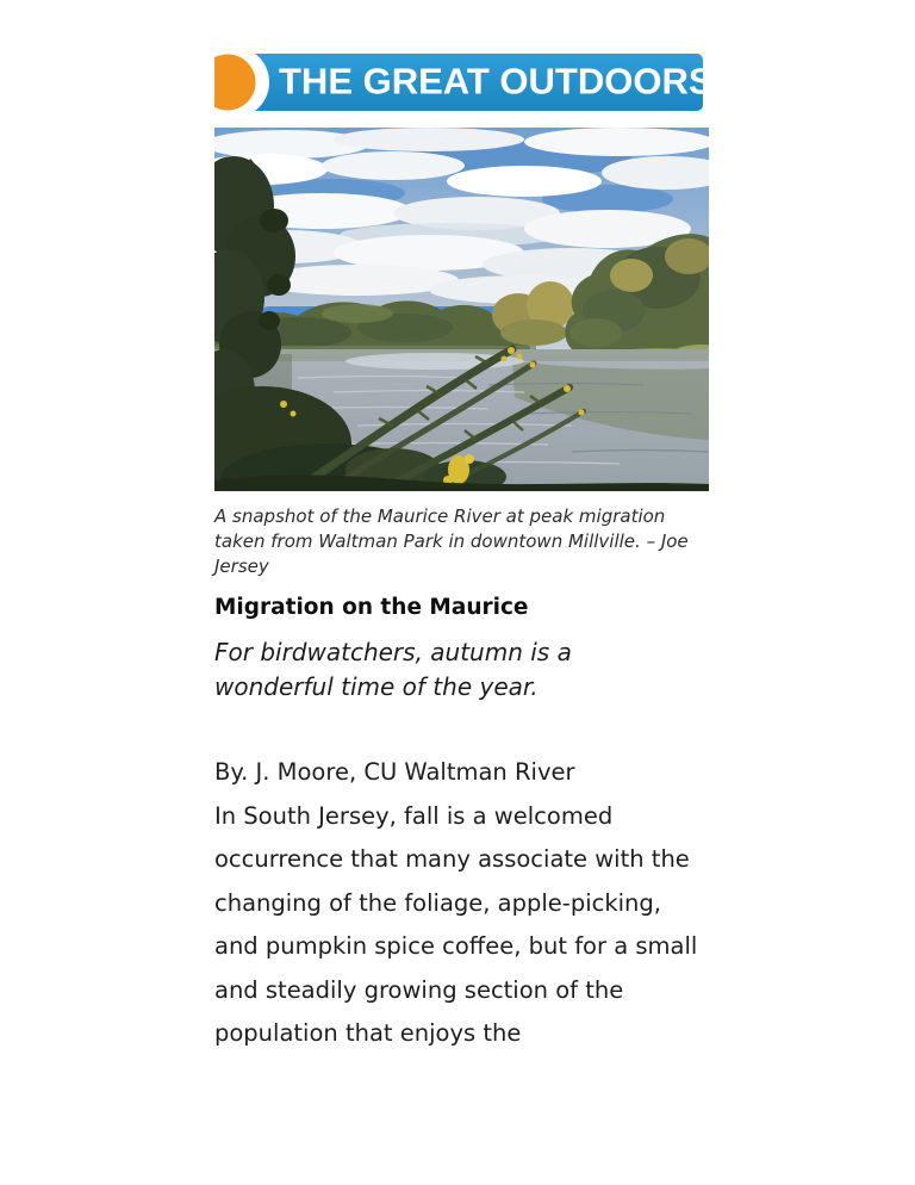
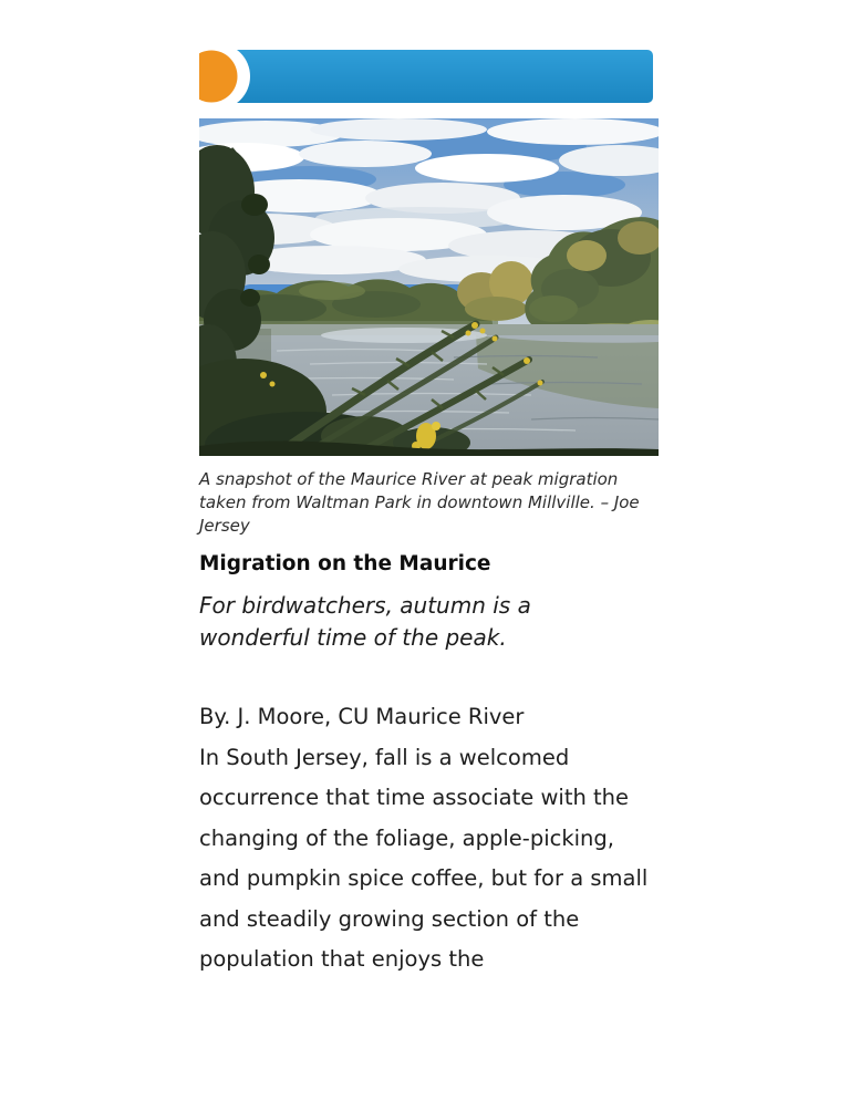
- THE GREAT OUTDOORS
  A snapshot of the Maurice River at peak migration taken from Waltman Park in downtown Millville. – Joe Jersey
  Migration on the Maurice
- For birdwatchers, autumn is a wonderful time of the year.
+ For birdwatchers, autumn is a wonderful time of the peak.
- By. J. Moore, CU Waltman River
+ By. J. Moore, CU Maurice River
- In South Jersey, fall is a welcomed occurrence that many associate with the changing of the foliage, apple-picking, and pumpkin spice coffee, but for a small and steadily growing section of the population that enjoys the
+ In South Jersey, fall is a welcomed occurrence that time associate with the changing of the foliage, apple-picking, and pumpkin spice coffee, but for a small and steadily growing section of the population that enjoys the
